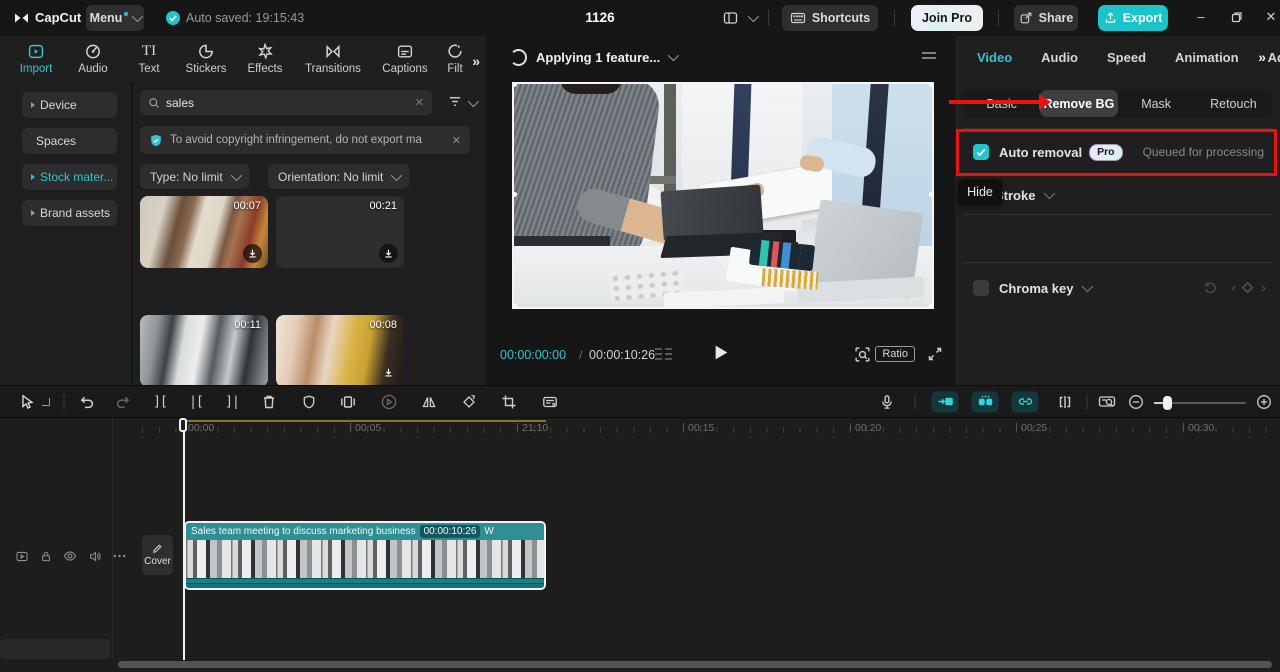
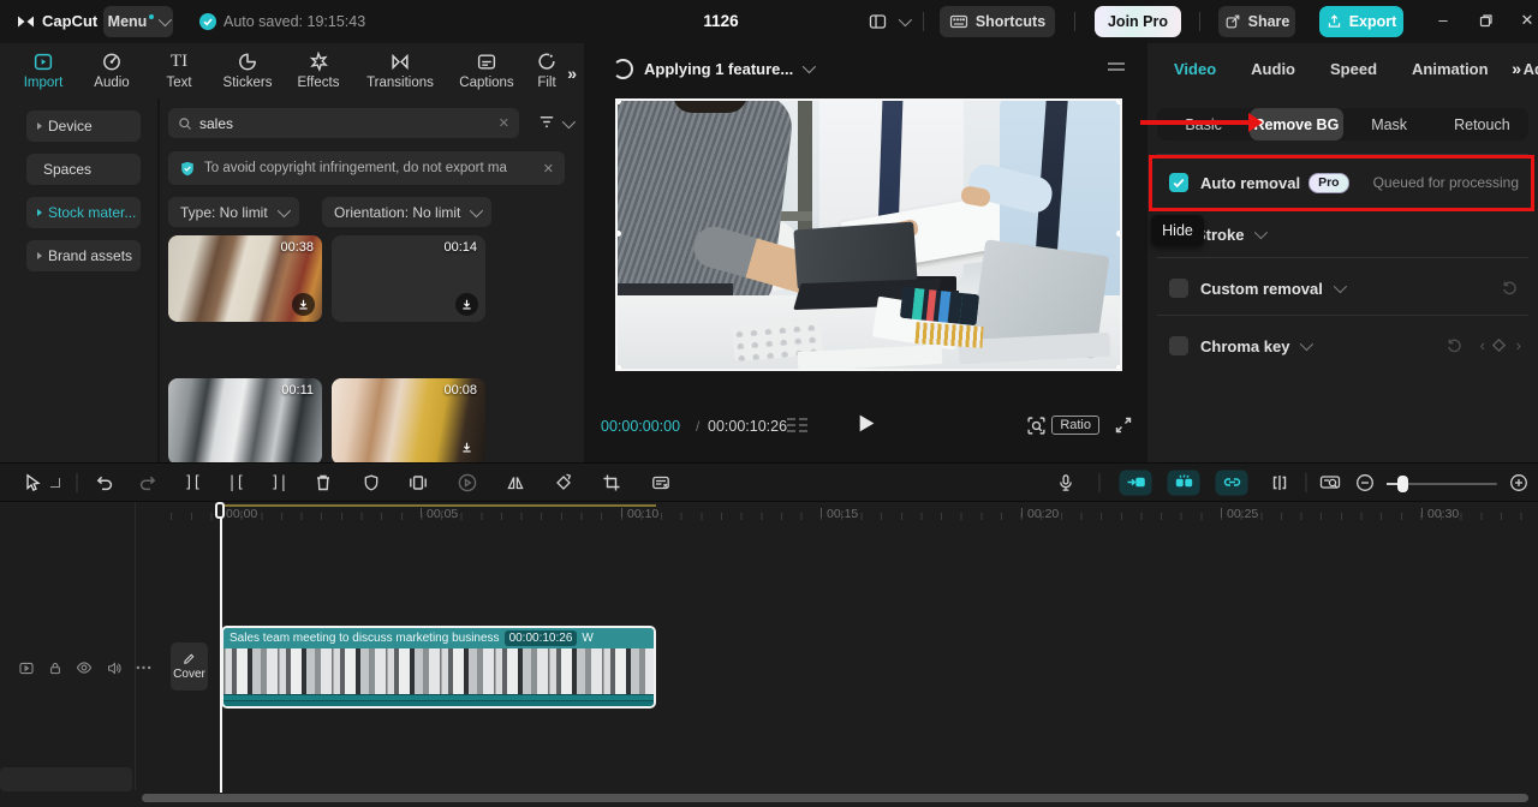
  CapCut
  Menu
  Auto saved: 19:15:43
  1126
  Shortcuts
  Join Pro
  Share
  Export
  –
  ✕
  Import
  Audio
  TI
  Text
  Stickers
  Effects
  Transitions
  Captions
  Filt
  »
  Device
  Spaces
  Stock mater...
  Brand assets
  sales
  ✕
  To avoid copyright infringement, do not export ma
  ✕
  Type: No limit
  Orientation: No limit
- 00:07
+ 00:38
- 00:21
+ 00:14
  00:11
  00:08
  Applying 1 feature...
  00:00:00:00
  /
  00:00:10:26
  Ratio
  Video
  Audio
  Speed
  Animation
  »
  Remove BG
  Mask
  Retouch
  Auto removal
  Pro
  Queued for processing
  troke
  Hide
+ Custom removal
  Chroma key
  ‹
  ›
  ][
  |[
  ]|
  00:00
  00:05
- 21:10
+ 00:10
  00:15
  00:20
  00:25
  00:30
  Cover
  Sales team meeting to discuss marketing business
  00:00:10:26
  W
